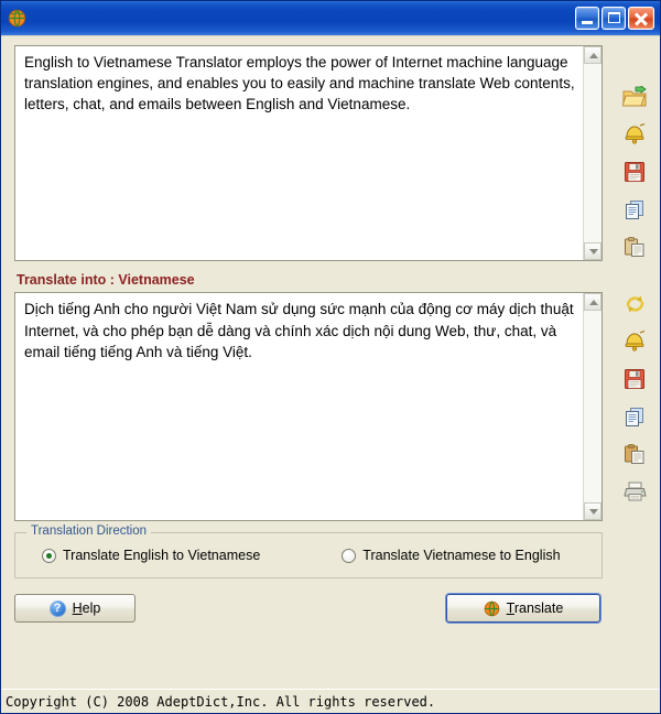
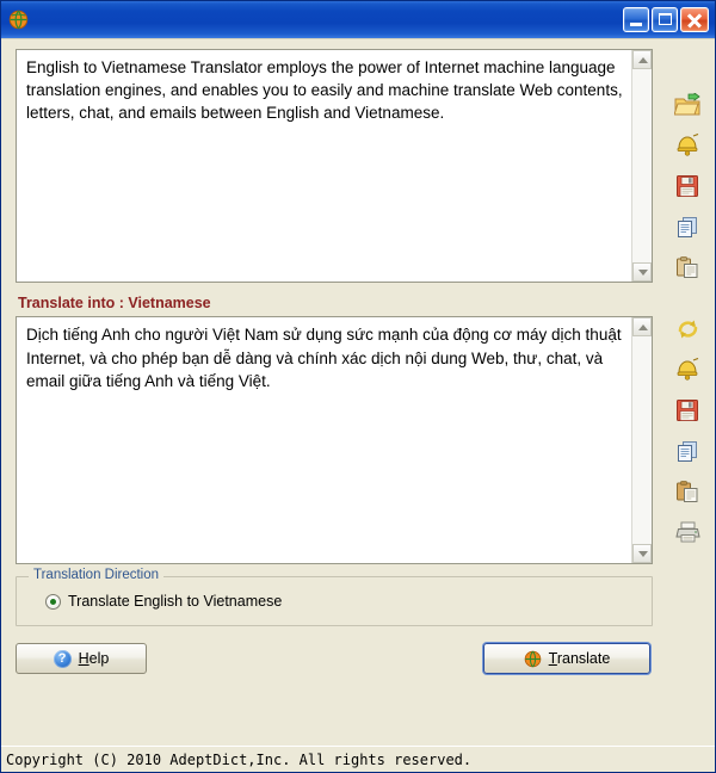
  English to Vietnamese Translator employs the power of Internet machine language translation engines, and enables you to easily and machine translate Web contents, letters, chat, and emails between English and Vietnamese.
  Translate into : Vietnamese
- Dịch tiếng Anh cho người Việt Nam sử dụng sức mạnh của động cơ máy dịch thuật Internet, và cho phép bạn dễ dàng và chính xác dịch nội dung Web, thư, chat, và email tiếng tiếng Anh và tiếng Việt.
+ Dịch tiếng Anh cho người Việt Nam sử dụng sức mạnh của động cơ máy dịch thuật Internet, và cho phép bạn dễ dàng và chính xác dịch nội dung Web, thư, chat, và email giữa tiếng Anh và tiếng Việt.
  Translation Direction
  Translate English to Vietnamese
- Translate Vietnamese to English
  ?
  Help
  Translate
- Copyright (C) 2008 AdeptDict,Inc. All rights reserved.
+ Copyright (C) 2010 AdeptDict,Inc. All rights reserved.
